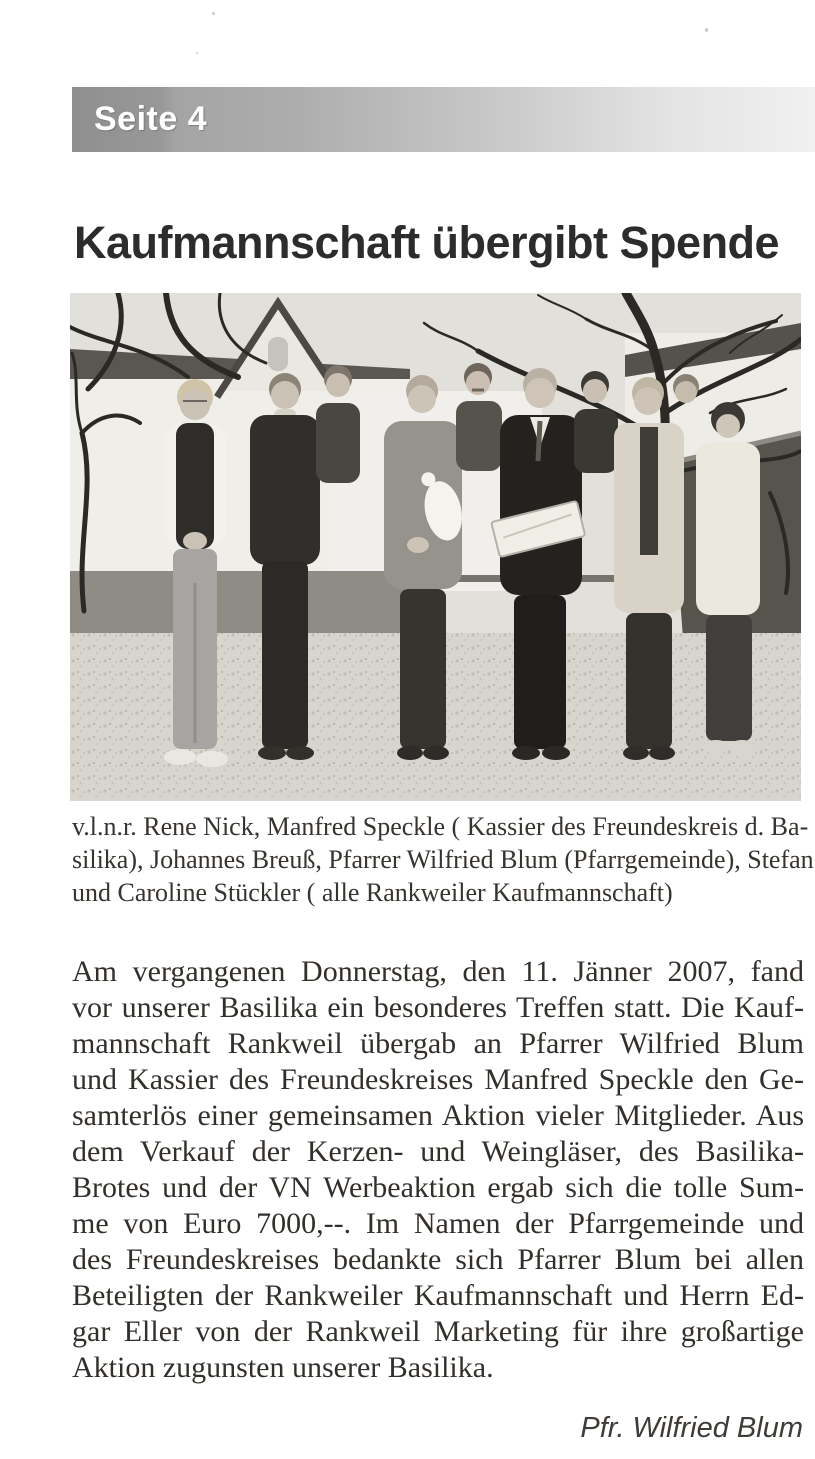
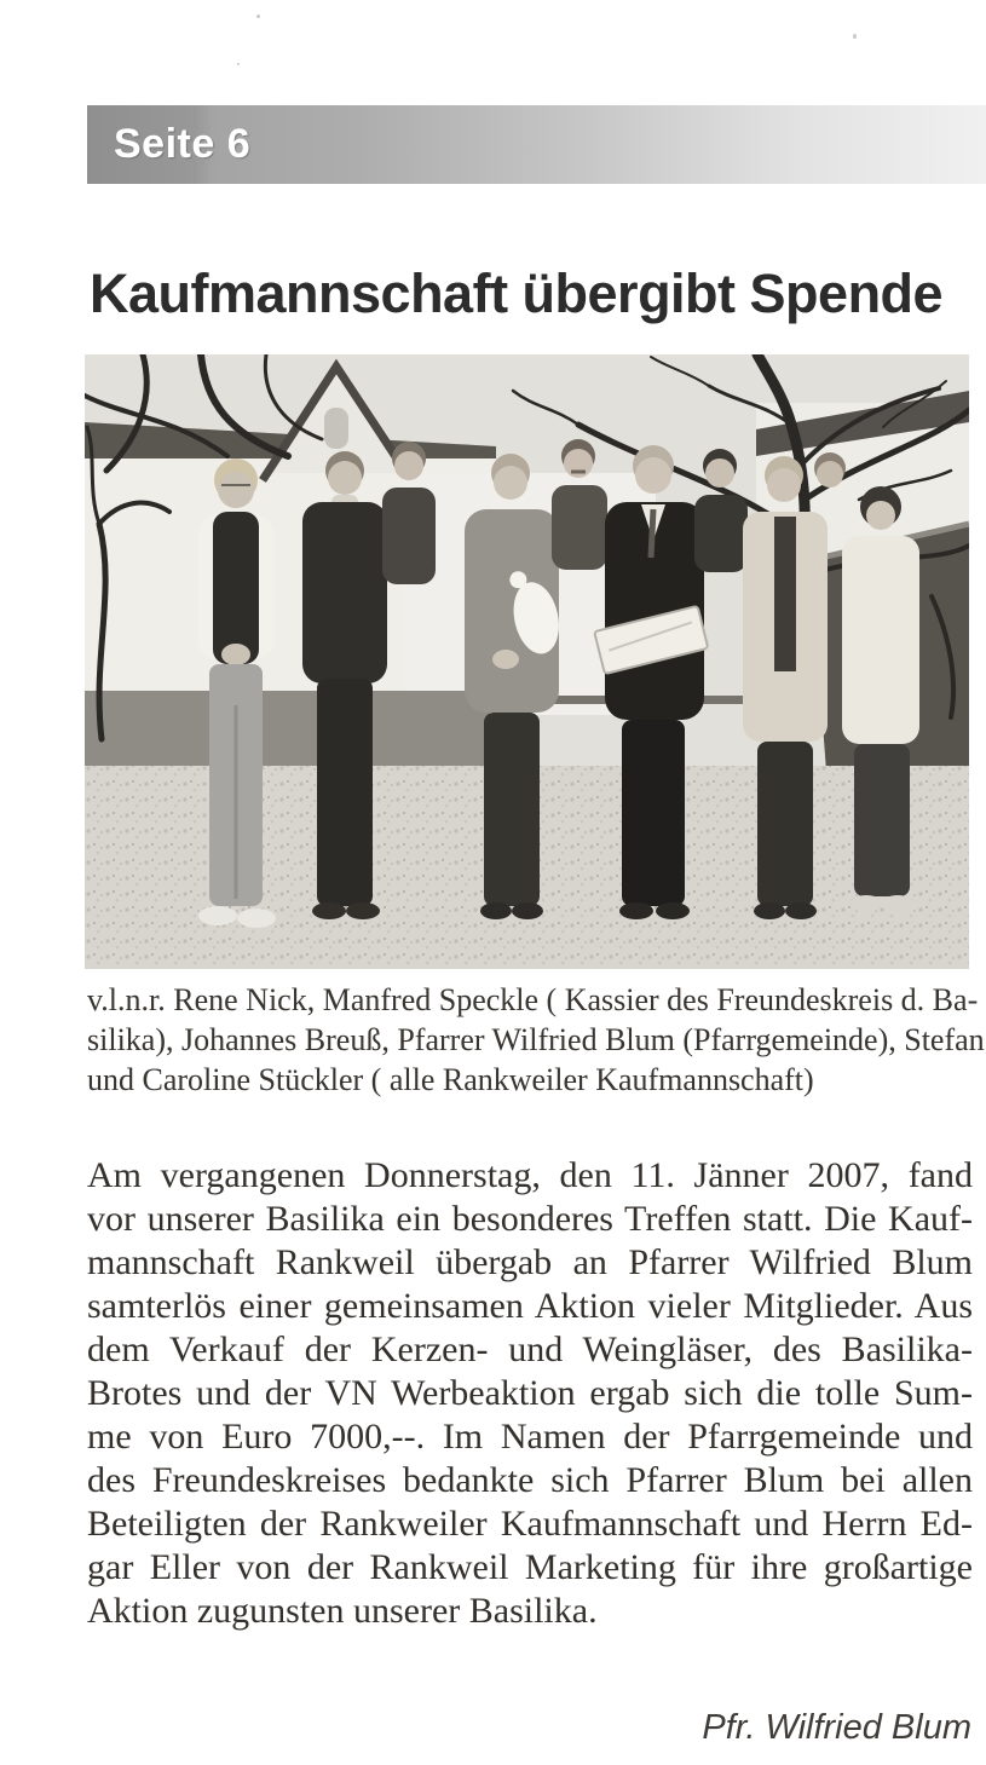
- Seite 4
+ Seite 6
  Kaufmannschaft übergibt Spende
  v.l.n.r. Rene Nick, Manfred Speckle ( Kassier des Freundeskreis d. Ba-
  silika), Johannes Breuß, Pfarrer Wilfried Blum (Pfarrgemeinde), Stefan
  und Caroline Stückler ( alle Rankweiler Kaufmannschaft)
  Am vergangenen Donnerstag, den 11. Jänner 2007, fand
  vor unserer Basilika ein besonderes Treffen statt. Die Kauf-
  mannschaft Rankweil übergab an Pfarrer Wilfried Blum
- und Kassier des Freundeskreises Manfred Speckle den Ge-
  samterlös einer gemeinsamen Aktion vieler Mitglieder. Aus
  dem Verkauf der Kerzen- und Weingläser, des Basilika-
  Brotes und der VN Werbeaktion ergab sich die tolle Sum-
  me von Euro 7000,--. Im Namen der Pfarrgemeinde und
  des Freundeskreises bedankte sich Pfarrer Blum bei allen
  Beteiligten der Rankweiler Kaufmannschaft und Herrn Ed-
  gar Eller von der Rankweil Marketing für ihre großartige
  Aktion zugunsten unserer Basilika.
  Pfr. Wilfried Blum
